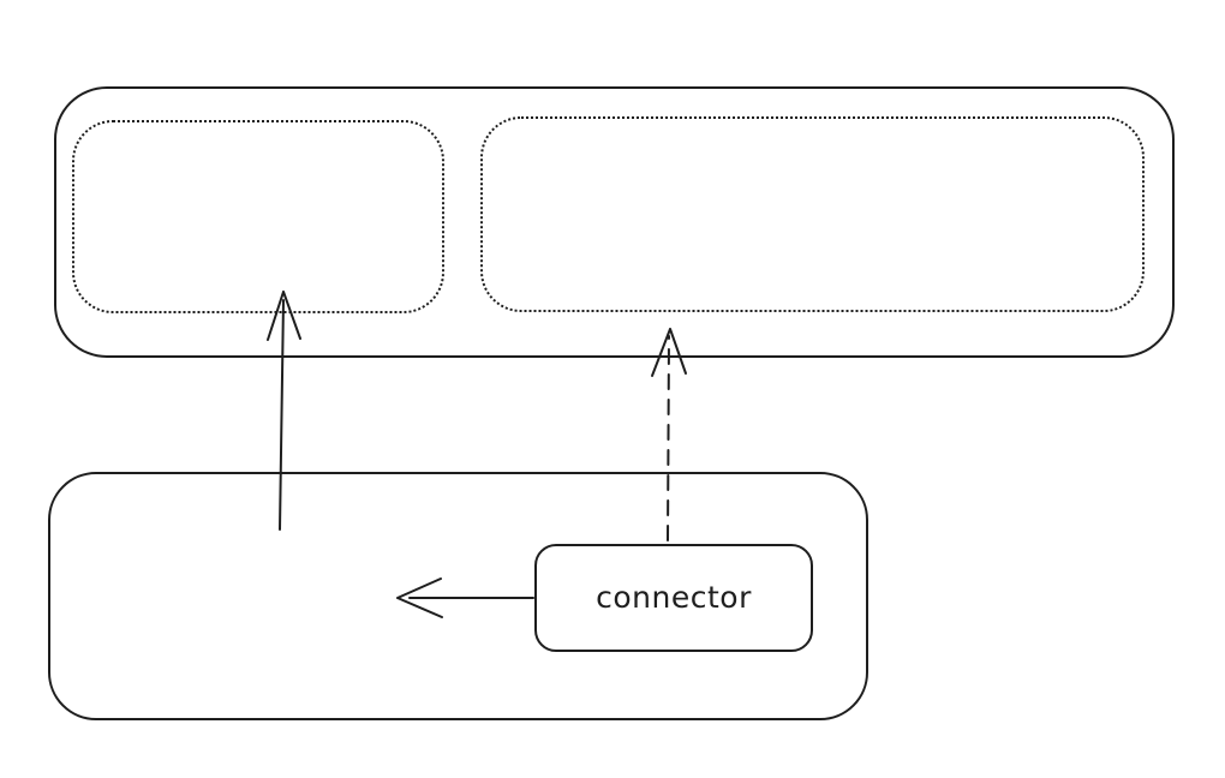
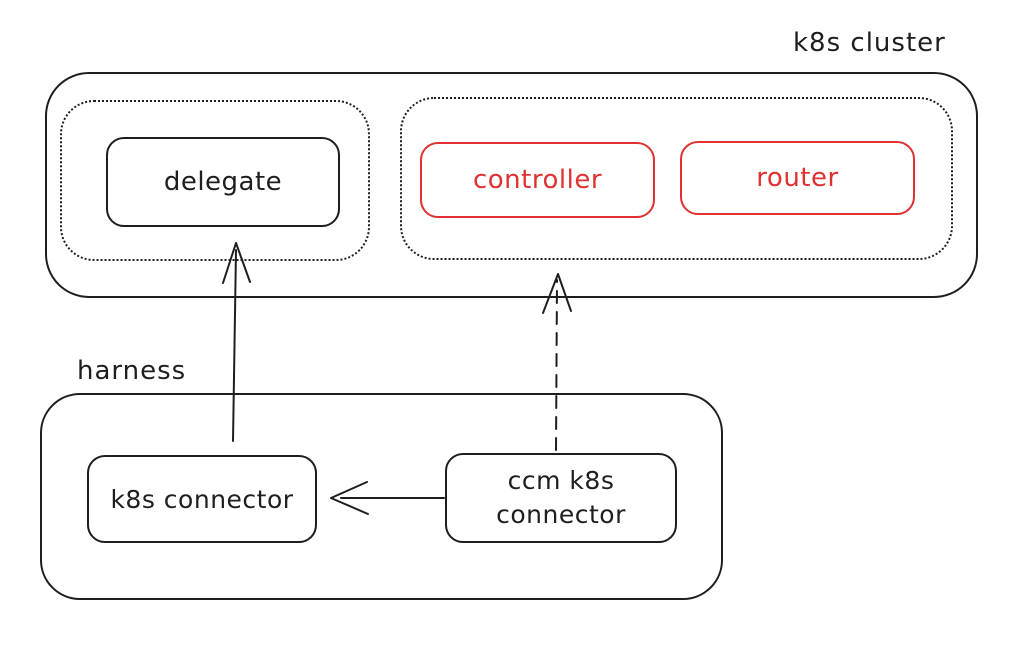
+ k8s cluster
+ delegate
+ controller
+ router
+ harness
+ k8s connector
+ ccm k8s
  connector
